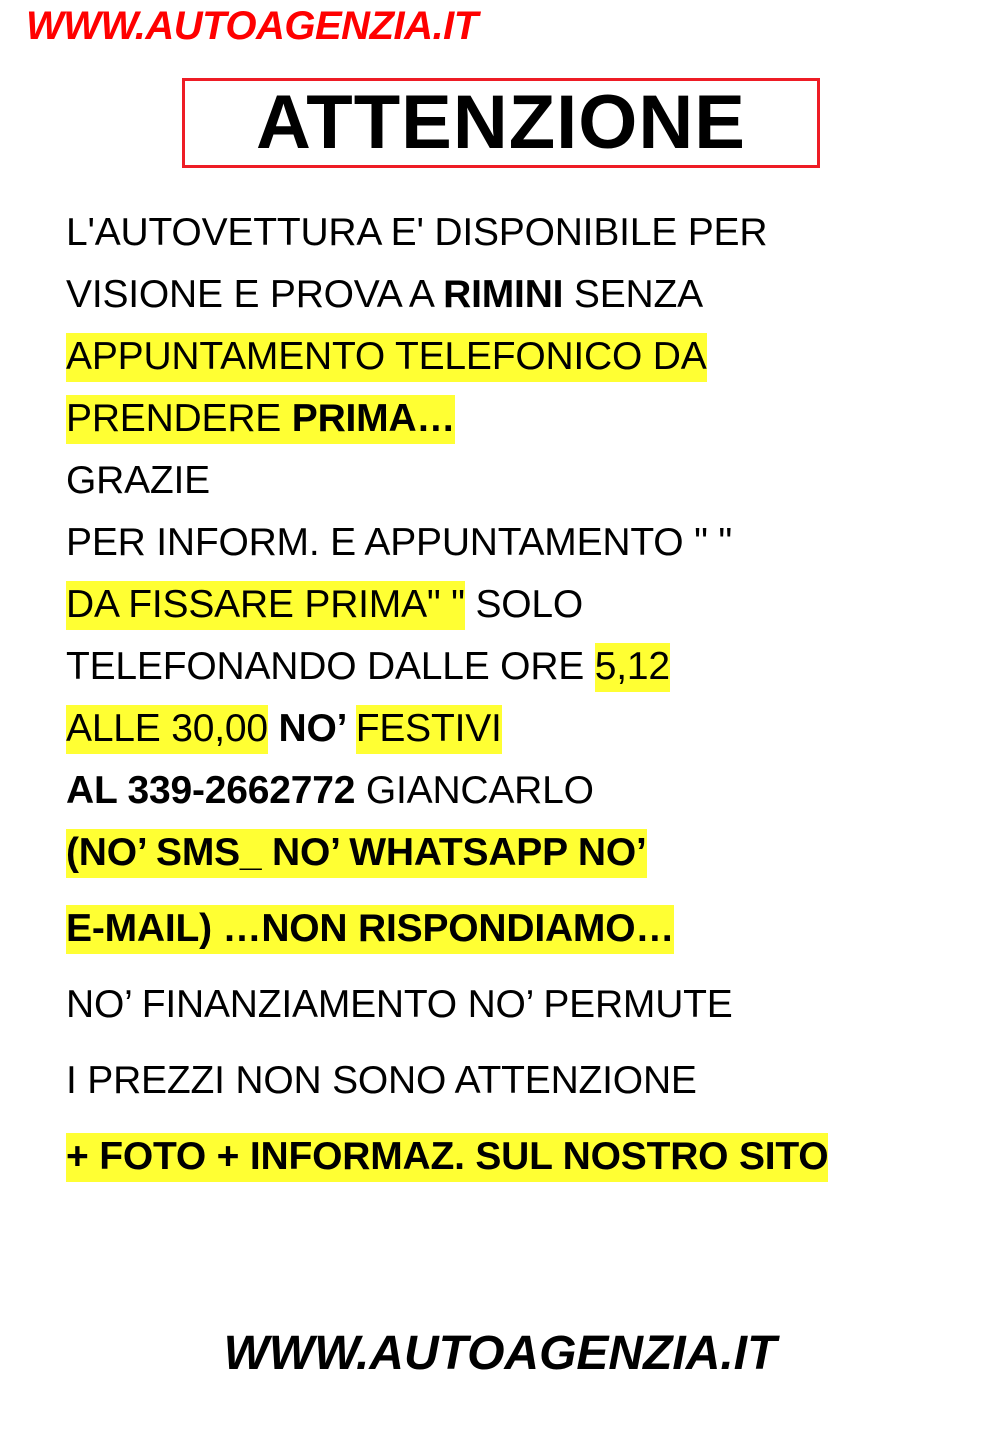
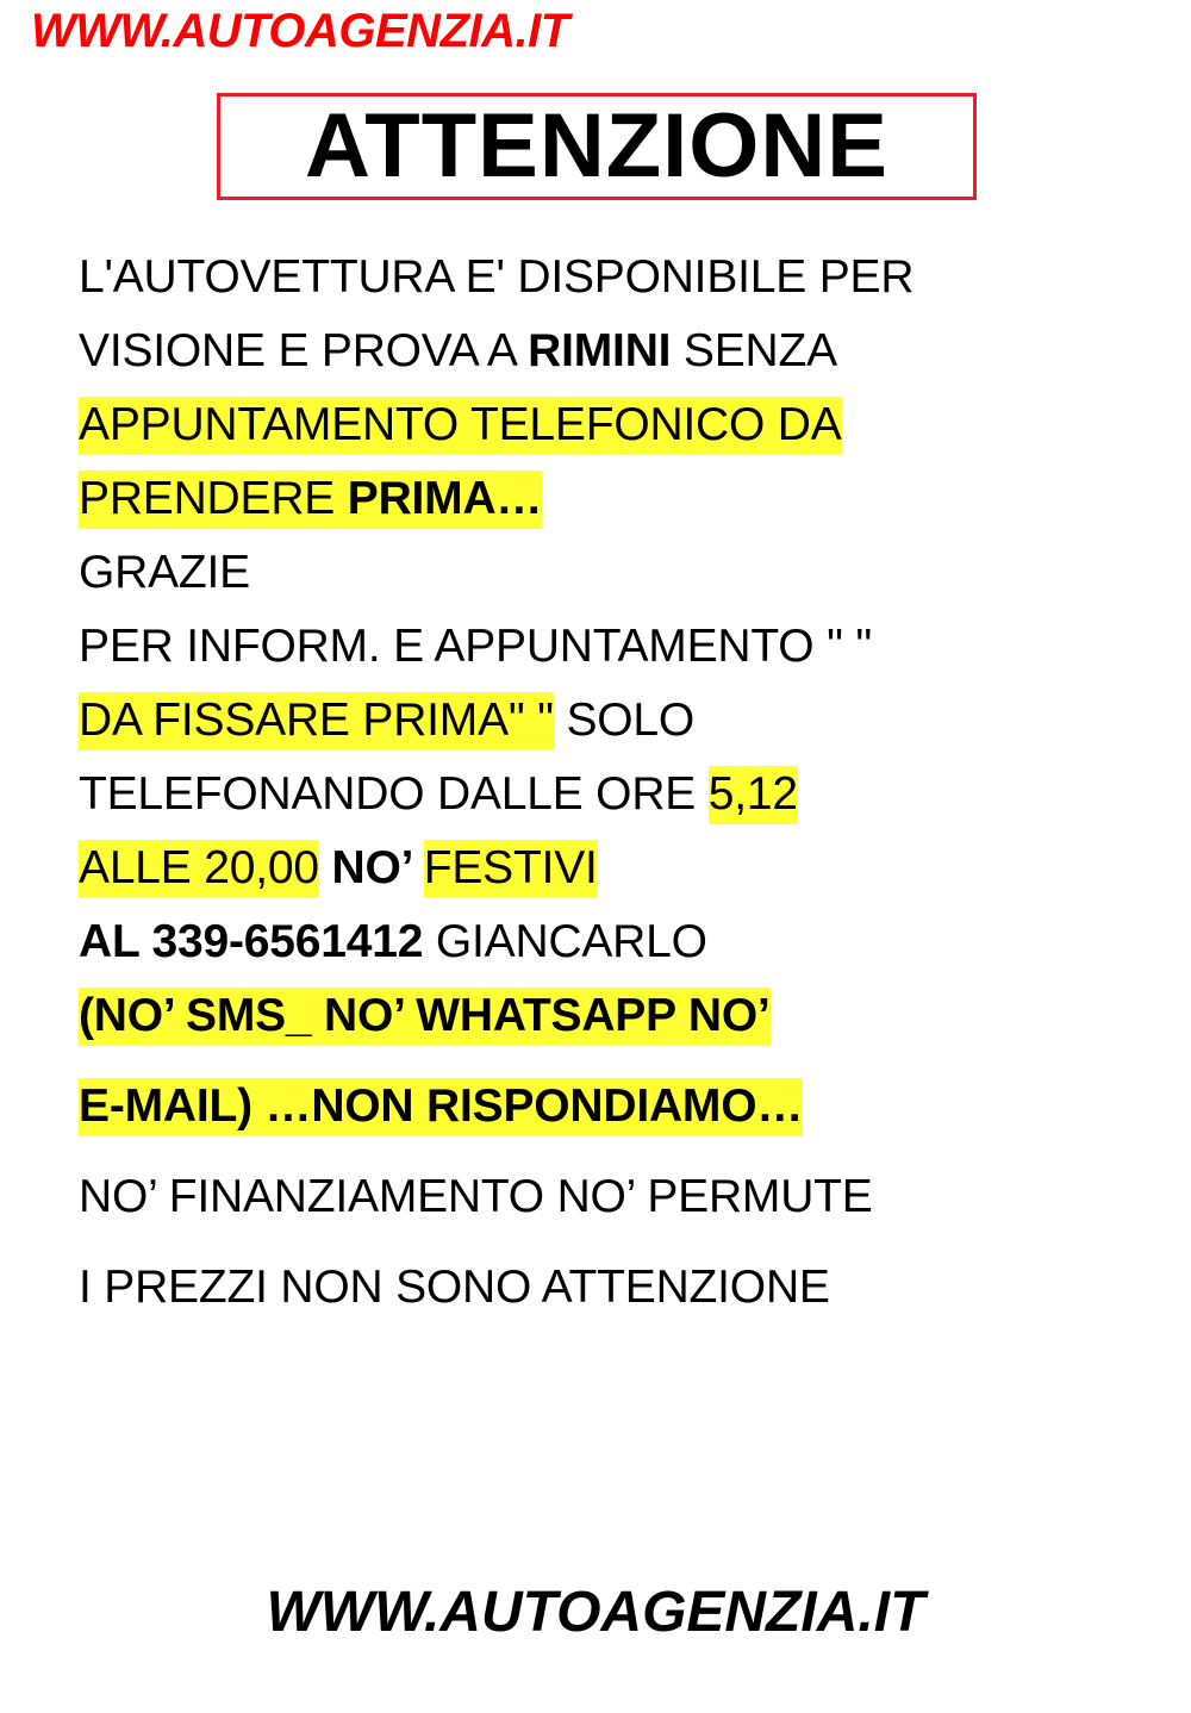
  WWW.AUTOAGENZIA.IT
  ATTENZIONE
  L'AUTOVETTURA E' DISPONIBILE PER
  VISIONE E PROVA A RIMINI SENZA
  APPUNTAMENTO TELEFONICO DA
  PRENDERE PRIMA…
  GRAZIE
  PER INFORM. E APPUNTAMENTO " "
  DA FISSARE PRIMA" " SOLO
  TELEFONANDO DALLE ORE 5,12
- ALLE 30,00 NO’ FESTIVI
+ ALLE 20,00 NO’ FESTIVI
- AL 339-2662772 GIANCARLO
+ AL 339-6561412 GIANCARLO
  (NO’ SMS_ NO’ WHATSAPP NO’
  E-MAIL) …NON RISPONDIAMO…
  NO’ FINANZIAMENTO NO’ PERMUTE
  I PREZZI NON SONO ATTENZIONE
- + FOTO + INFORMAZ. SUL NOSTRO SITO
  WWW.AUTOAGENZIA.IT
